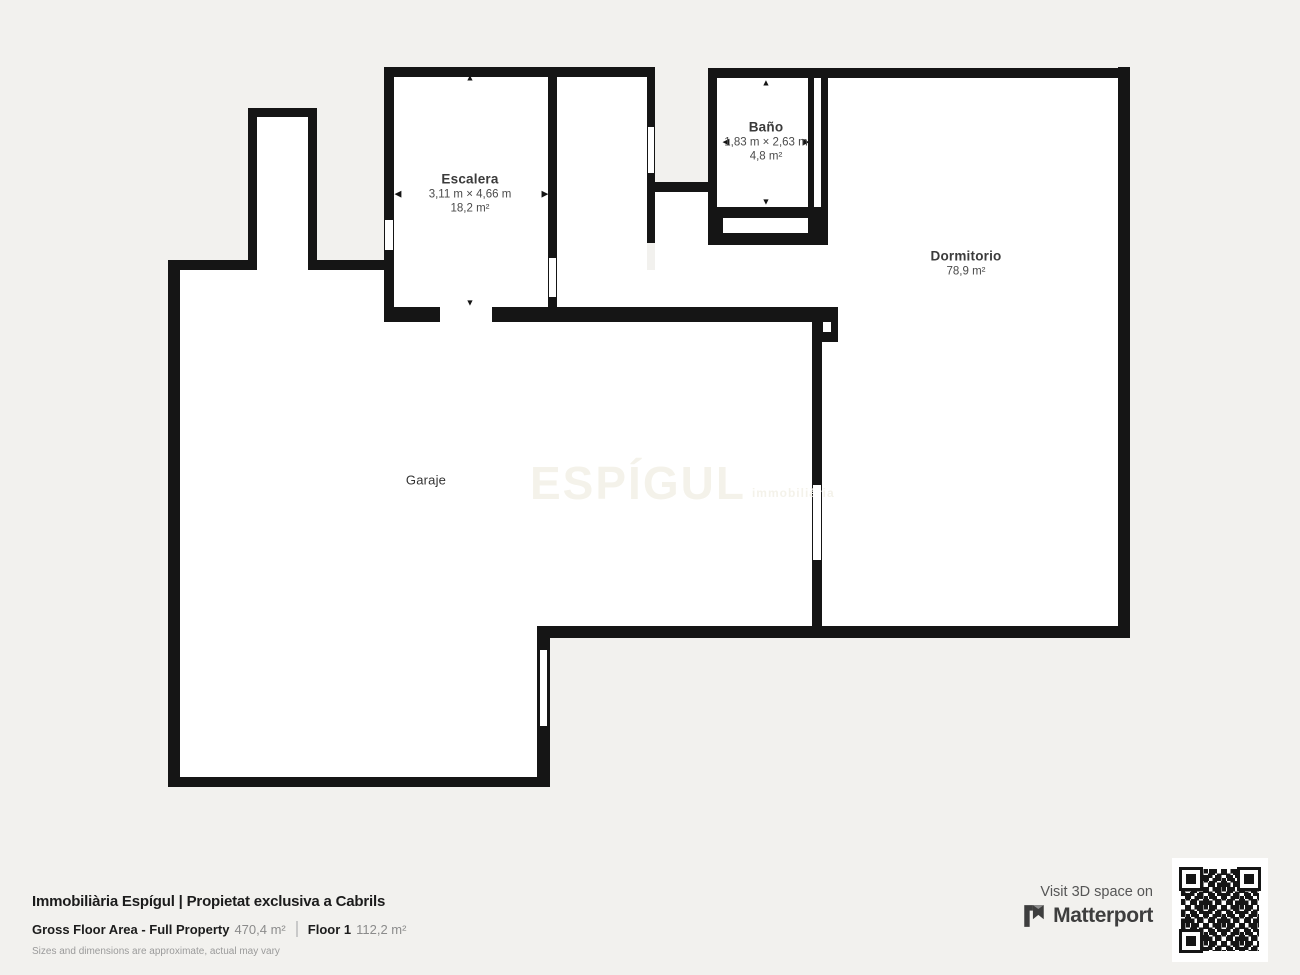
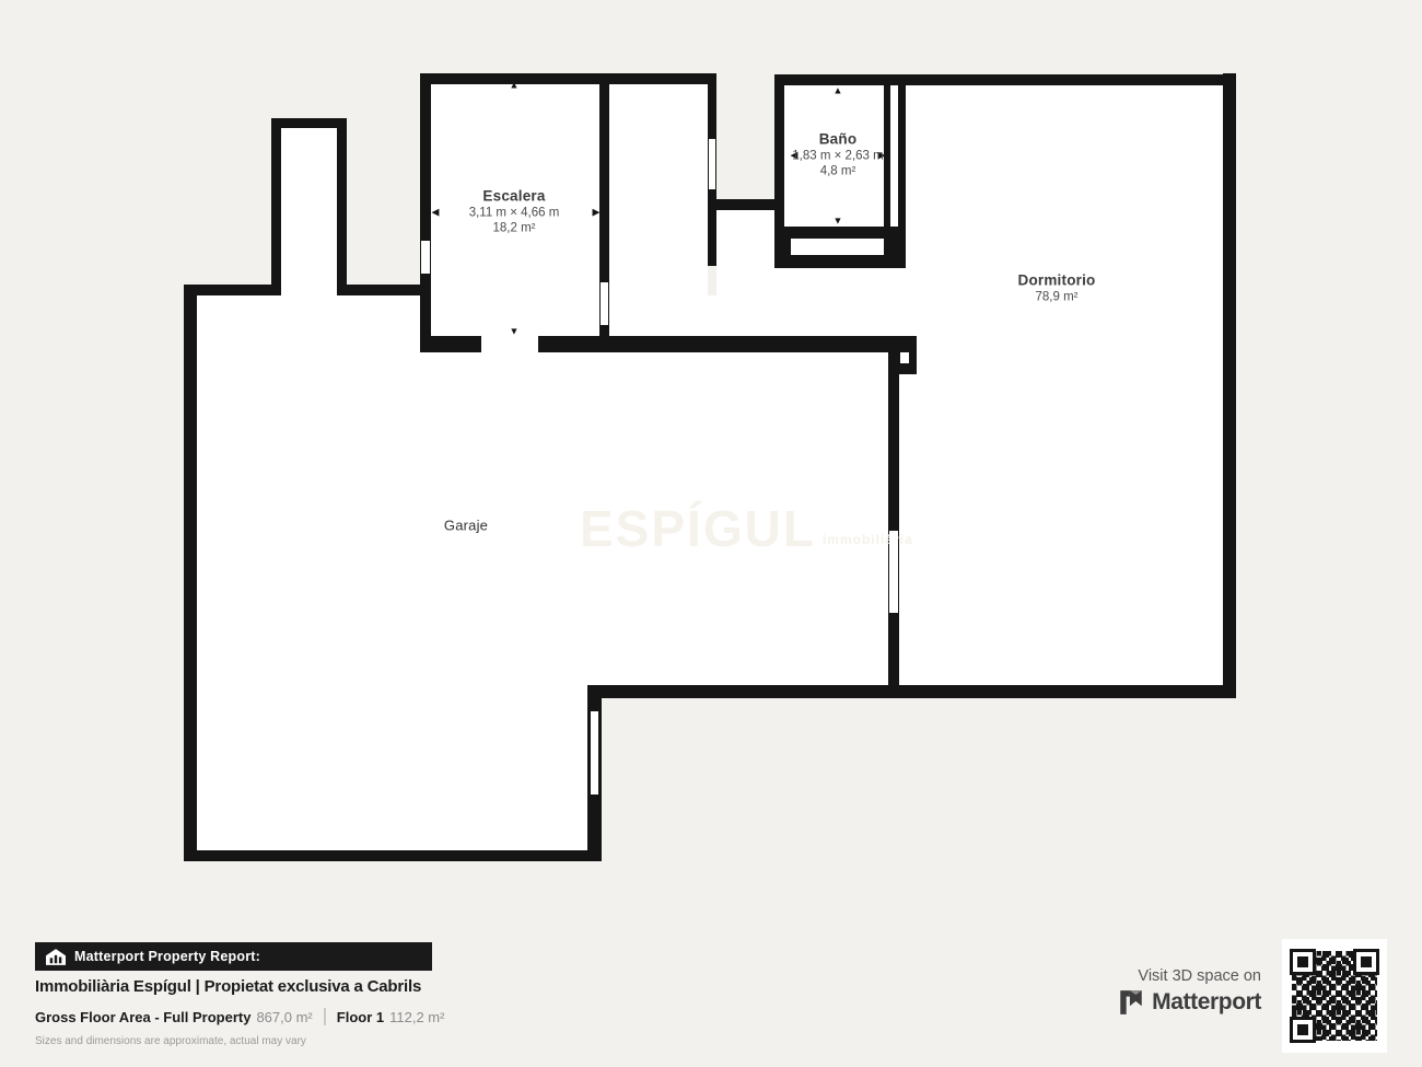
  immobiliia
  ▲
  ▼
  ◀
  ▶
  ▲
  ▼
  ◀
  ▶
  Escalera
  3,11 m × 4,66 m
  18,2 m²
  Baño
  1,83 m × 2,63 m
  4,8 m²
  Dormitorio
  78,9 m²
  Garaje
+ Matterport Property Report:
  Immobiliària Espígul | Propietat exclusiva a Cabrils
  Gross Floor Area - Full Property
- 470,4 m²
+ 867,0 m²
  Floor 1
  112,2 m²
  Sizes and dimensions are approximate, actual may vary
  Visit 3D space on
  Matterport
